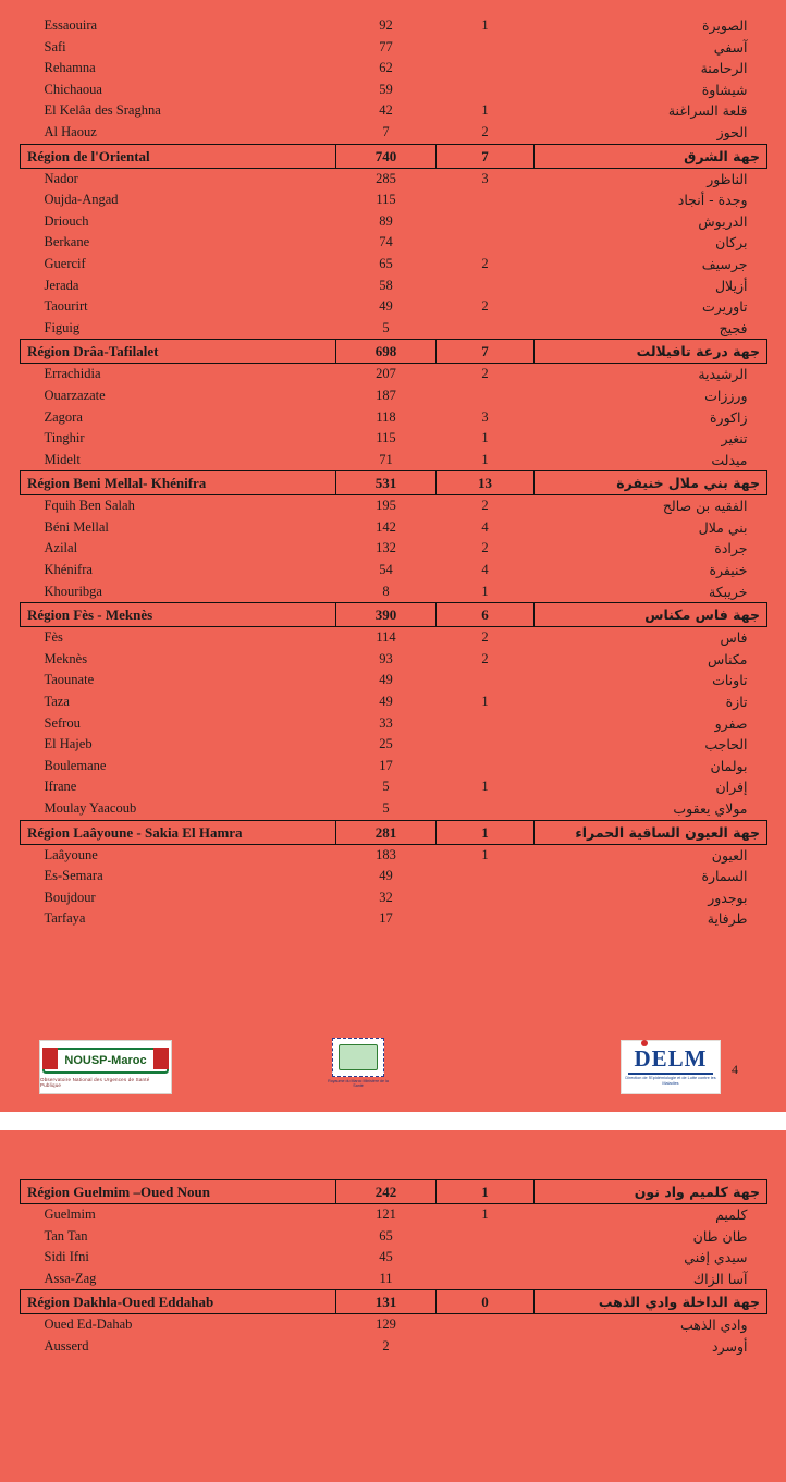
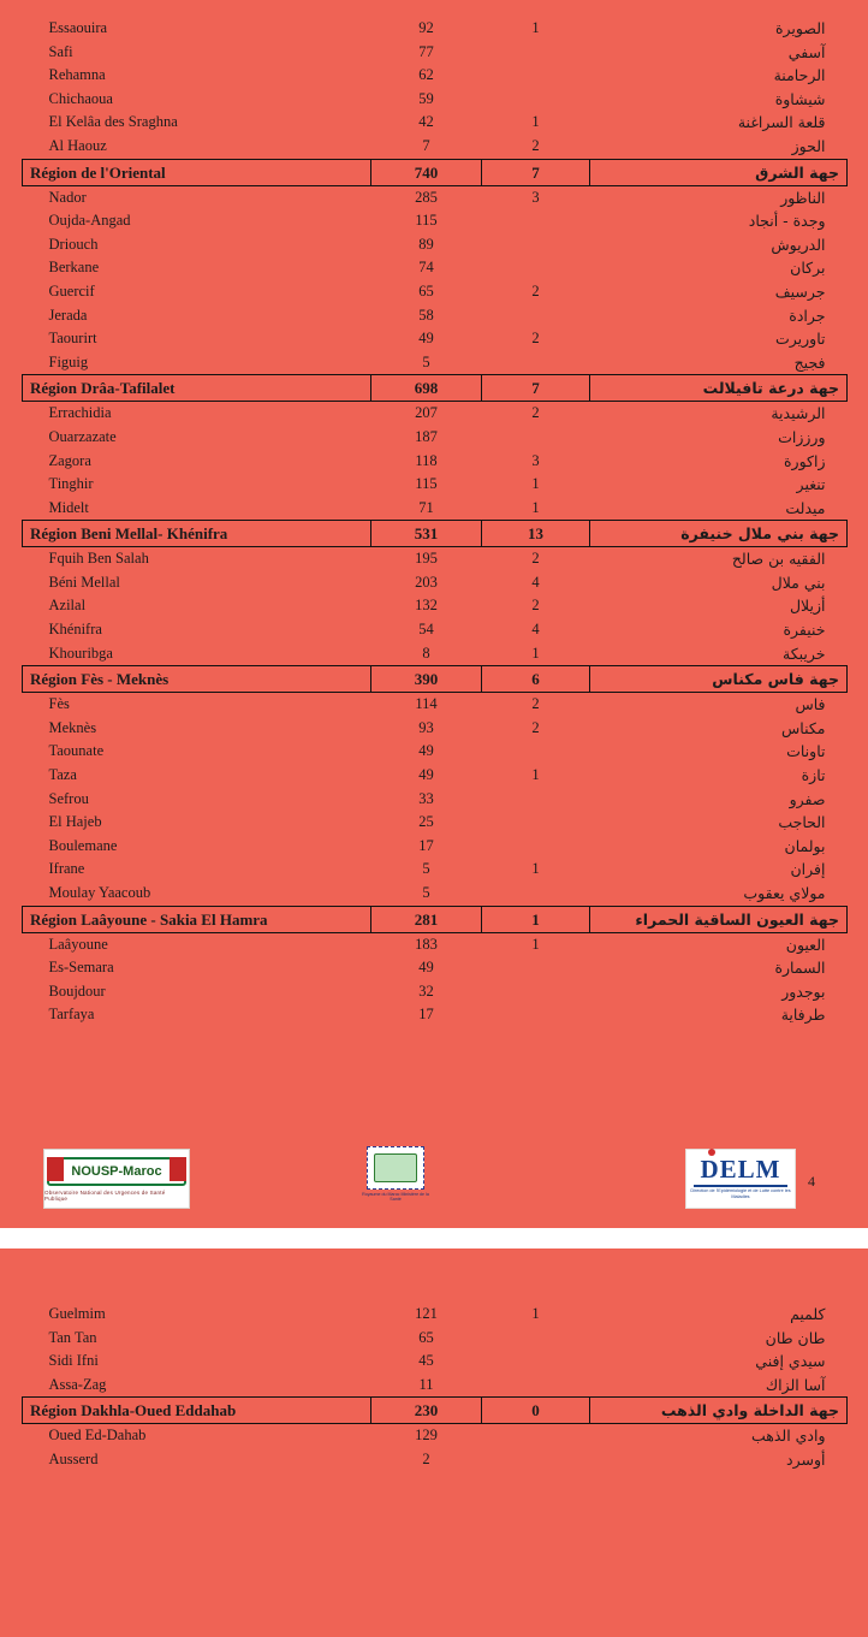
  Essaouira	92	1	الصويرة
  Safi	77		آسفي
  Rehamna	62		الرحامنة
  Chichaoua	59		شيشاوة
  El Kelâa des Sraghna	42	1	قلعة السراغنة
  Al Haouz	7	2	الحوز
  Région de l'Oriental	740	7	جهة الشرق
  Nador	285	3	الناظور
  Oujda-Angad	115		وجدة - أنجاد
  Driouch	89		الدريوش
  Berkane	74		بركان
  Guercif	65	2	جرسيف
- Jerada	58		أزيلال
+ Jerada	58		جرادة
  Taourirt	49	2	تاوريرت
  Figuig	5		فجيج
  Région Drâa-Tafilalet	698	7	جهة درعة تافيلالت
  Errachidia	207	2	الرشيدية
  Ouarzazate	187		ورززات
  Zagora	118	3	زاكورة
  Tinghir	115	1	تنغير
  Midelt	71	1	ميدلت
  Région Beni Mellal- Khénifra	531	13	جهة بني ملال خنيفرة
  Fquih Ben Salah	195	2	الفقيه بن صالح
- Béni Mellal	142	4	بني ملال
+ Béni Mellal	203	4	بني ملال
- Azilal	132	2	جرادة
+ Azilal	132	2	أزيلال
  Khénifra	54	4	خنيفرة
  Khouribga	8	1	خريبكة
  Région Fès - Meknès	390	6	جهة فاس مكناس
  Fès	114	2	فاس
  Meknès	93	2	مكناس
  Taounate	49		تاونات
  Taza	49	1	تازة
  Sefrou	33		صفرو
  El Hajeb	25		الحاجب
  Boulemane	17		بولمان
  Ifrane	5	1	إفران
  Moulay Yaacoub	5		مولاي يعقوب
  Région Laâyoune - Sakia El Hamra	281	1	جهة العيون الساقية الحمراء
  Laâyoune	183	1	العيون
  Es-Semara	49		السمارة
  Boujdour	32		بوجدور
  Tarfaya	17		طرفاية
  NOUSP-Maroc
  DELM
  4
- Région Guelmim –Oued Noun	242	1	جهة كلميم واد نون
  Guelmim	121	1	كلميم
  Tan Tan	65		طان طان
  Sidi Ifni	45		سيدي إفني
  Assa-Zag	11		آسا الزاك
- Région Dakhla-Oued Eddahab	131	0	جهة الداخلة وادي الذهب
+ Région Dakhla-Oued Eddahab	230	0	جهة الداخلة وادي الذهب
  Oued Ed-Dahab	129		وادي الذهب
  Ausserd	2		أوسرد
